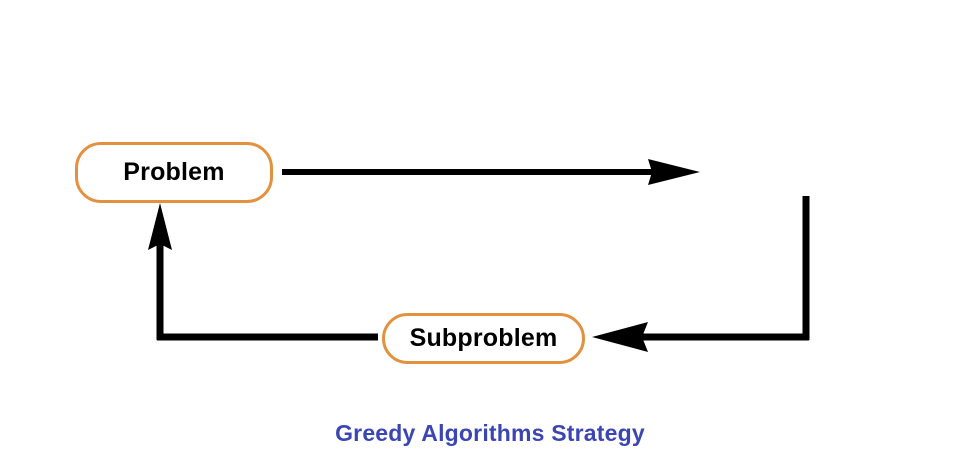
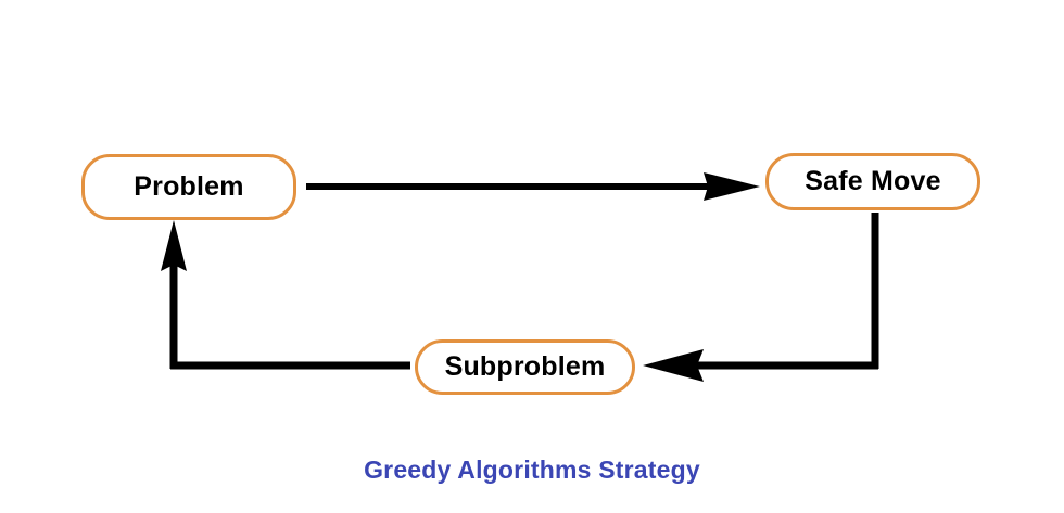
  Problem
+ Safe Move
  Subproblem
  Greedy Algorithms Strategy
